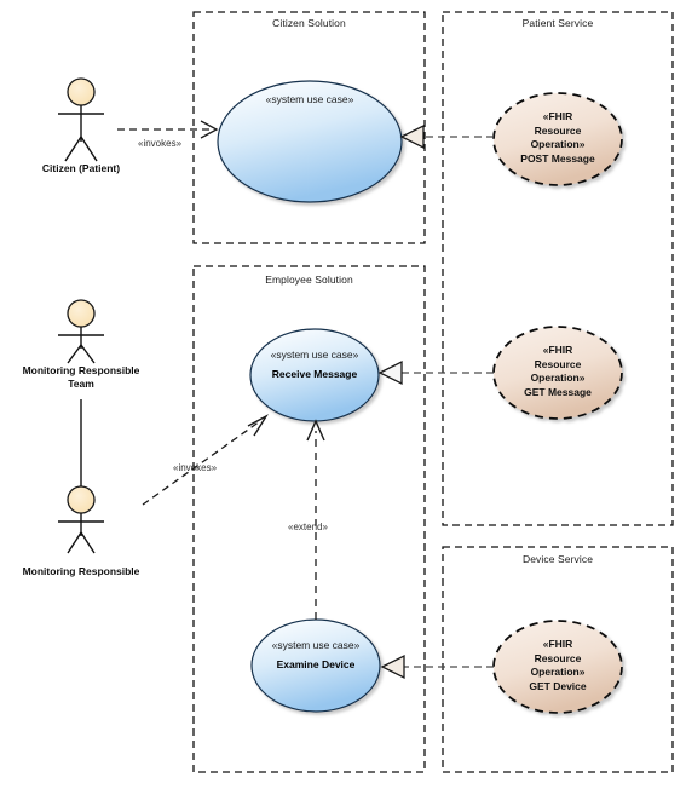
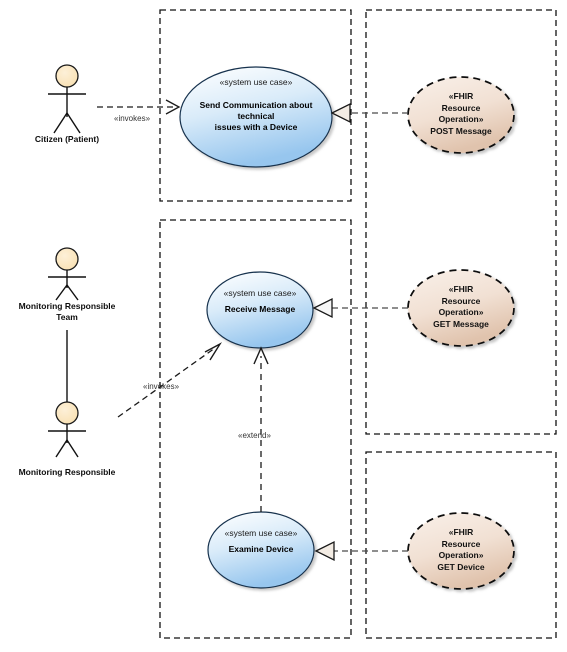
- Citizen Solution
- Patient Service
- Employee Solution
- Device Service
  Citizen (Patient)
  Monitoring Responsible
  Team
  Monitoring Responsible
  «system use case»
+ Send Communication about technical
+ issues with a Device
  «system use case»
  Receive Message
  «system use case»
  Examine Device
  «FHIR
  Resource
  Operation»
  POST Message
  «FHIR
  Resource
  Operation»
  GET Message
  «FHIR
  Resource
  Operation»
  GET Device
  «invokes»
  «invokes»
  «extend»
